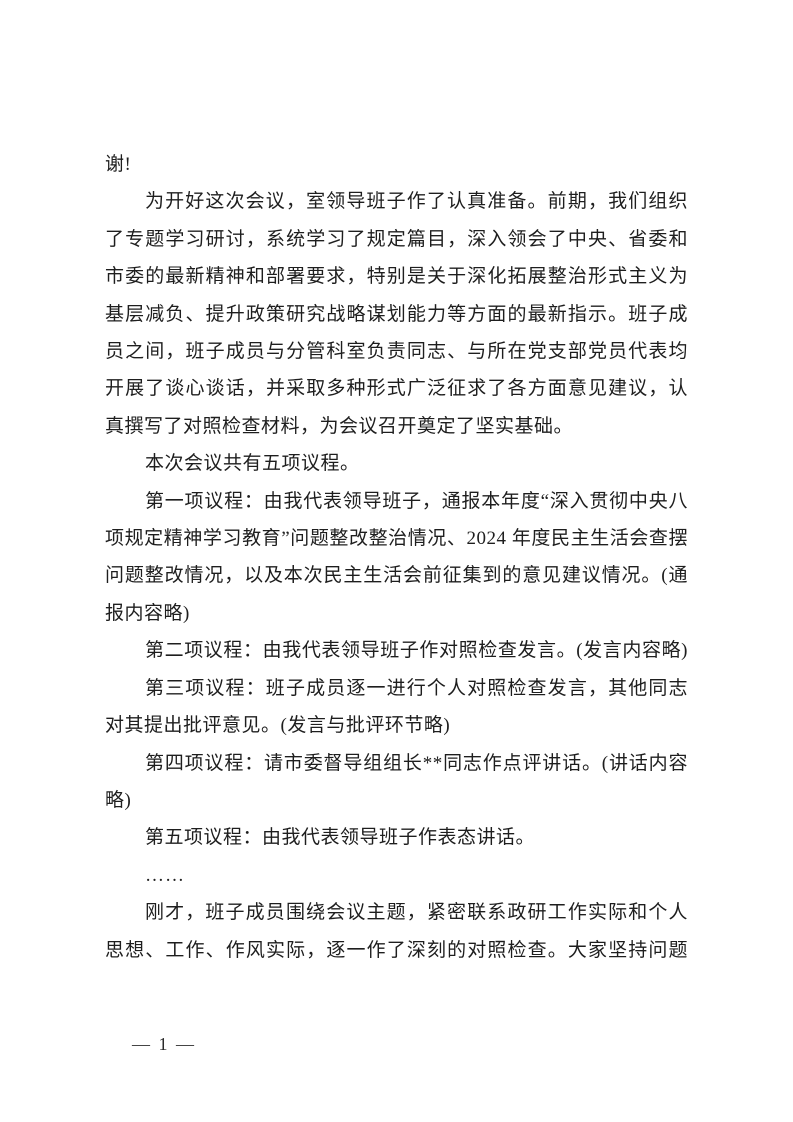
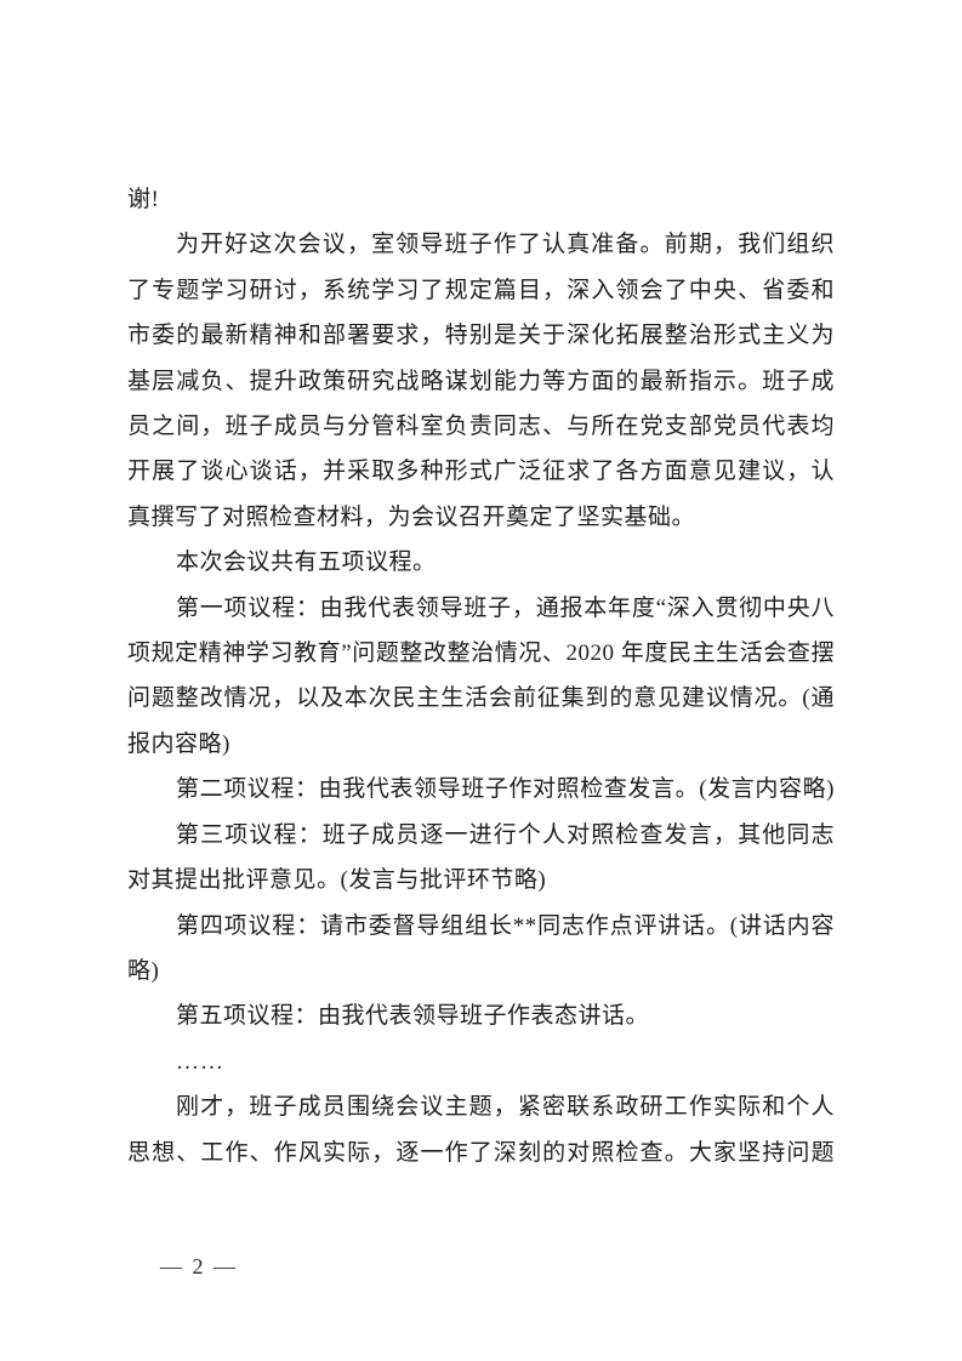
  谢!
  为开好这次会议，室领导班子作了认真准备。前期，我们组织
  了专题学习研讨，系统学习了规定篇目，深入领会了中央、省委和
  市委的最新精神和部署要求，特别是关于深化拓展整治形式主义为
  基层减负、提升政策研究战略谋划能力等方面的最新指示。班子成
  员之间，班子成员与分管科室负责同志、与所在党支部党员代表均
  开展了谈心谈话，并采取多种形式广泛征求了各方面意见建议，认
  真撰写了对照检查材料，为会议召开奠定了坚实基础。
  本次会议共有五项议程。
  第一项议程：由我代表领导班子，通报本年度“深入贯彻中央八
- 项规定精神学习教育”问题整改整治情况、2024 年度民主生活会查摆
+ 项规定精神学习教育”问题整改整治情况、2020 年度民主生活会查摆
  问题整改情况，以及本次民主生活会前征集到的意见建议情况。(通
  报内容略)
  第二项议程：由我代表领导班子作对照检查发言。(发言内容略)
  第三项议程：班子成员逐一进行个人对照检查发言，其他同志
  对其提出批评意见。(发言与批评环节略)
  第四项议程：请市委督导组组长**同志作点评讲话。(讲话内容
  略)
  第五项议程：由我代表领导班子作表态讲话。
  ……
  刚才，班子成员围绕会议主题，紧密联系政研工作实际和个人
  思想、工作、作风实际，逐一作了深刻的对照检查。大家坚持问题
- — 1 —
+ — 2 —
